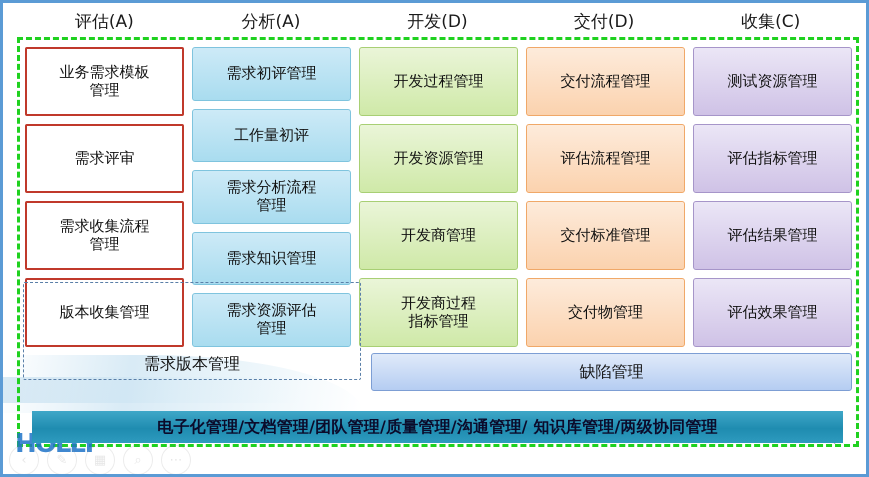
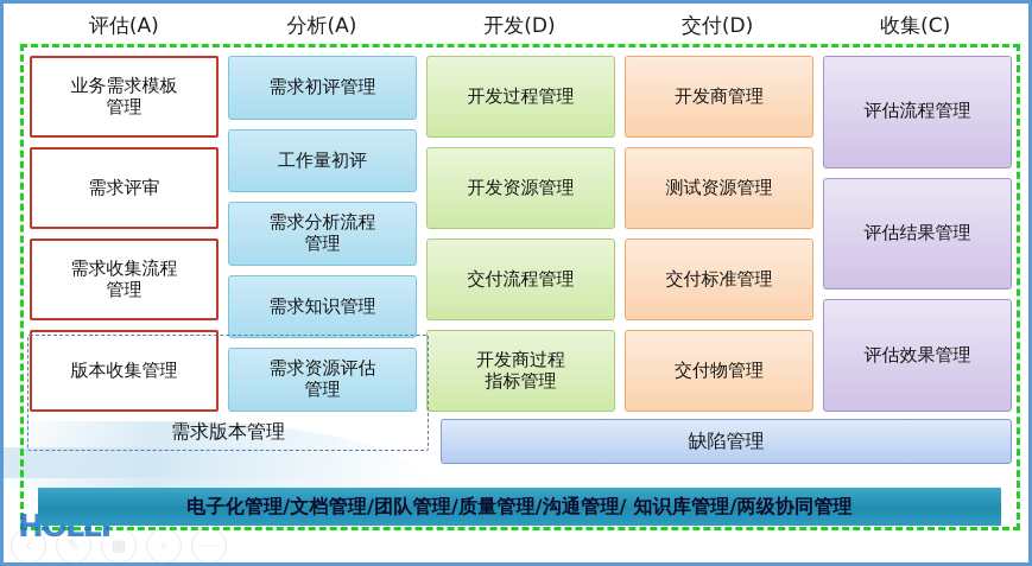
  评估(A)
  分析(A)
  开发(D)
  交付(D)
  收集(C)
  业务需求模板
  管理
  需求评审
  需求收集流程
  管理
  版本收集管理
  需求初评管理
  工作量初评
  需求分析流程
  管理
  需求知识管理
  需求资源评估
  管理
  开发过程管理
  开发资源管理
- 开发商管理
+ 交付流程管理
  开发商过程
  指标管理
- 交付流程管理
+ 开发商管理
- 评估流程管理
+ 测试资源管理
  交付标准管理
  交付物管理
- 测试资源管理
+ 评估流程管理
- 评估指标管理
  评估结果管理
  评估效果管理
  需求版本管理
  缺陷管理
  电子化管理/文档管理/团队管理/质量管理/沟通管理/ 知识库管理/两级协同管理
  HOLLY
  ⋯
